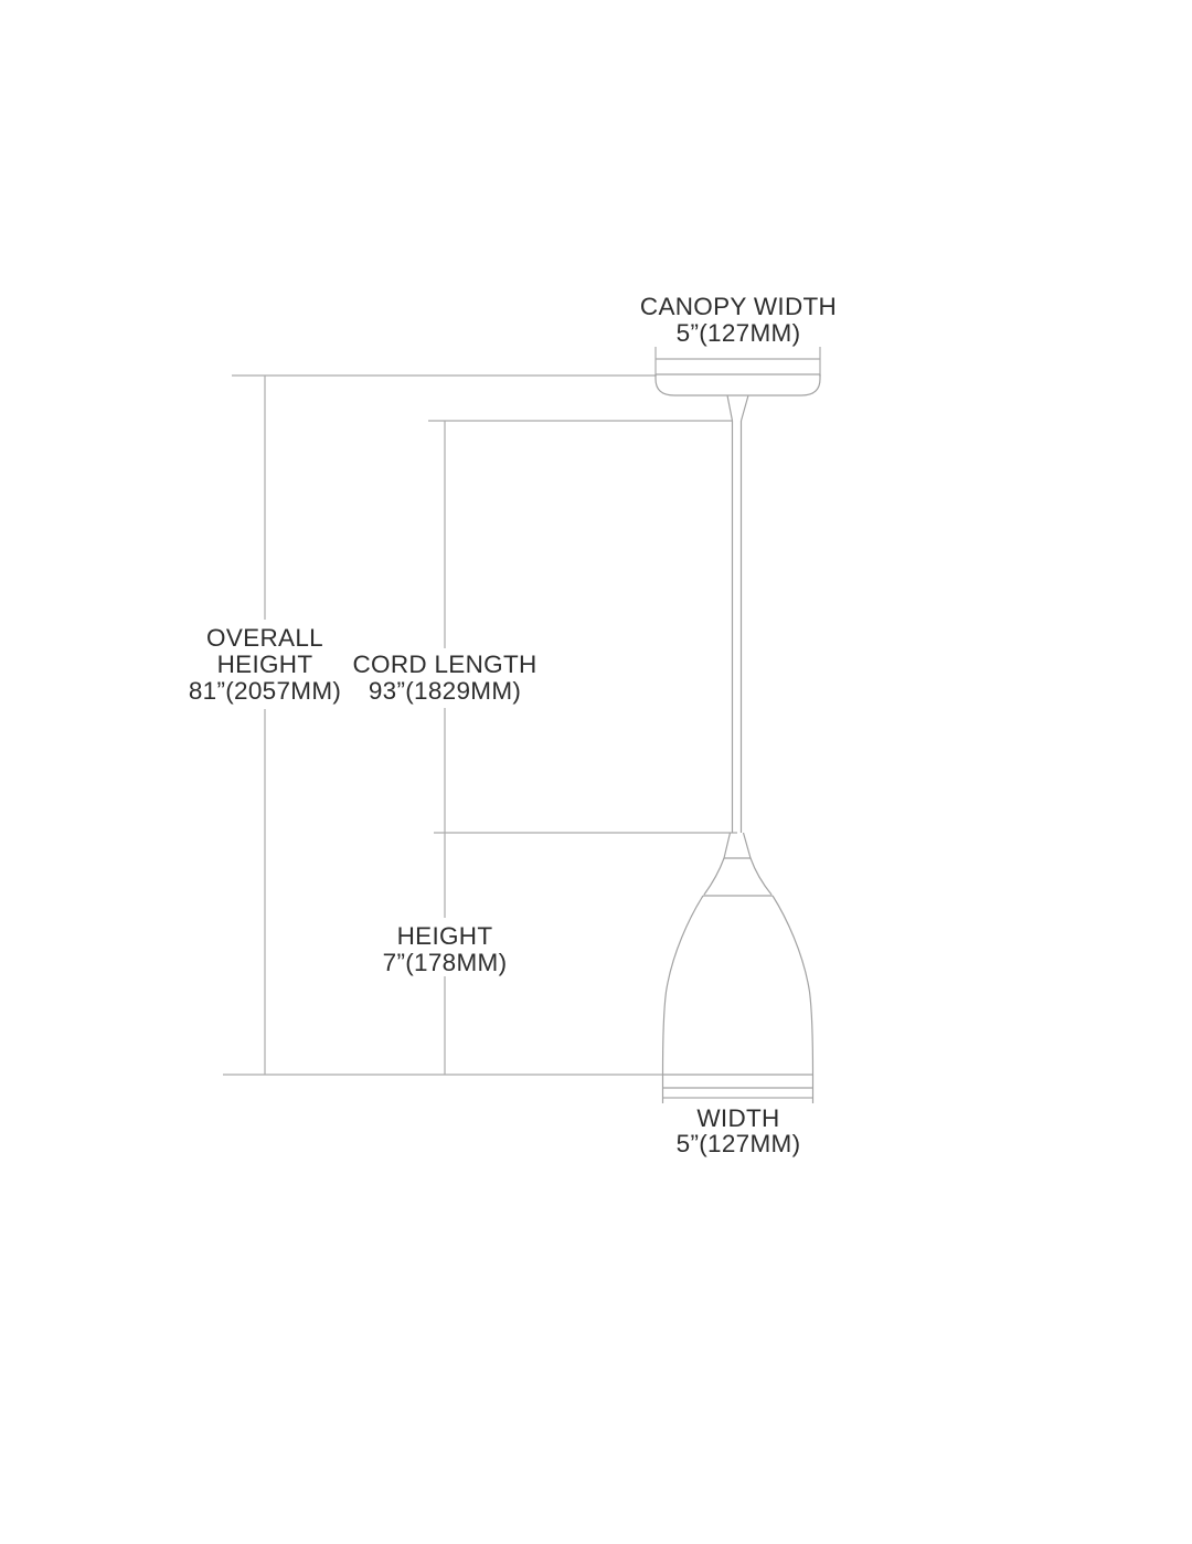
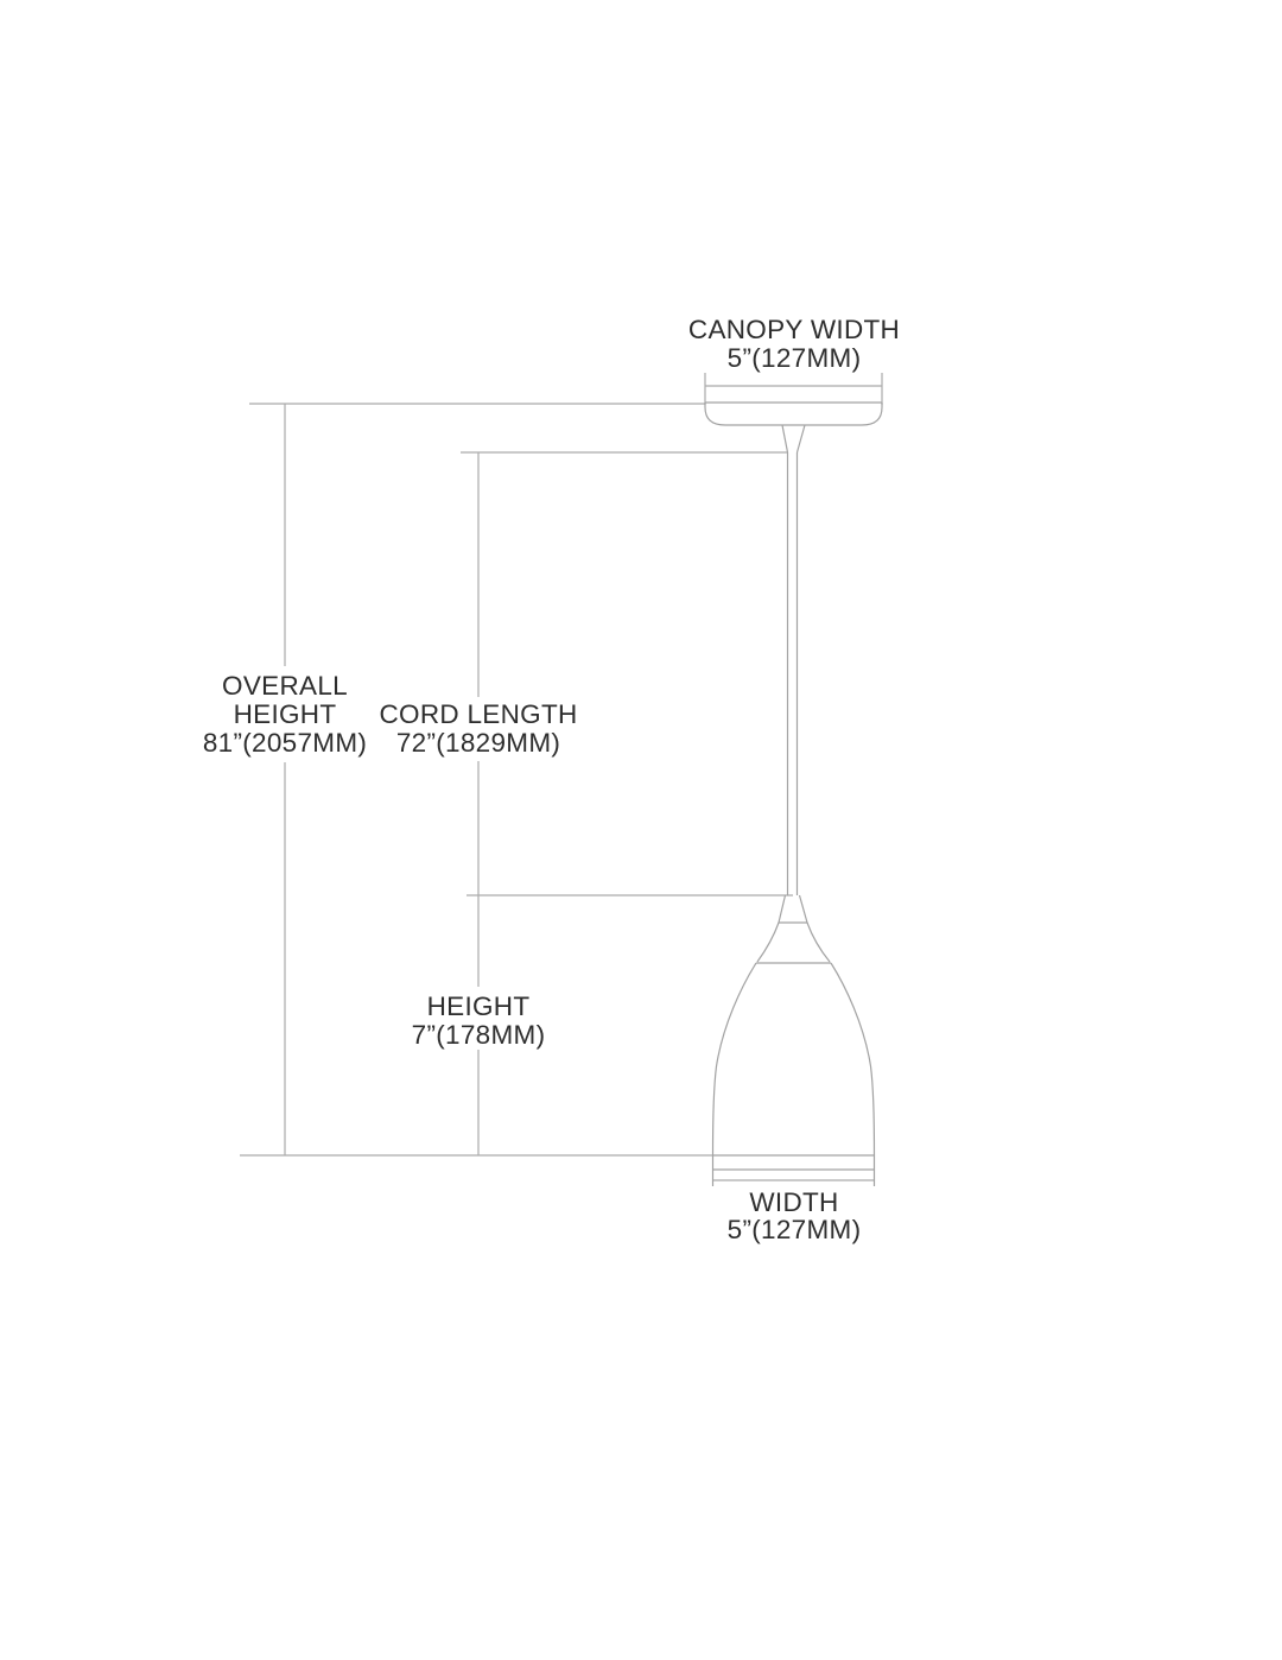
  CANOPY WIDTH
  5”(127MM)
  OVERALL
  HEIGHT
  81”(2057MM)
  CORD LENGTH
- 93”(1829MM)
+ 72”(1829MM)
  HEIGHT
  7”(178MM)
  WIDTH
  5”(127MM)
